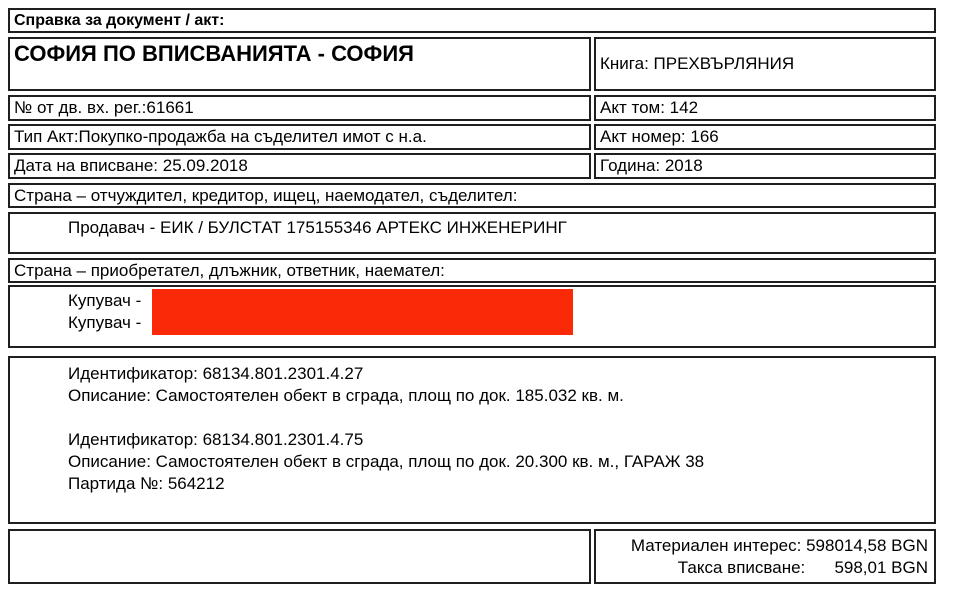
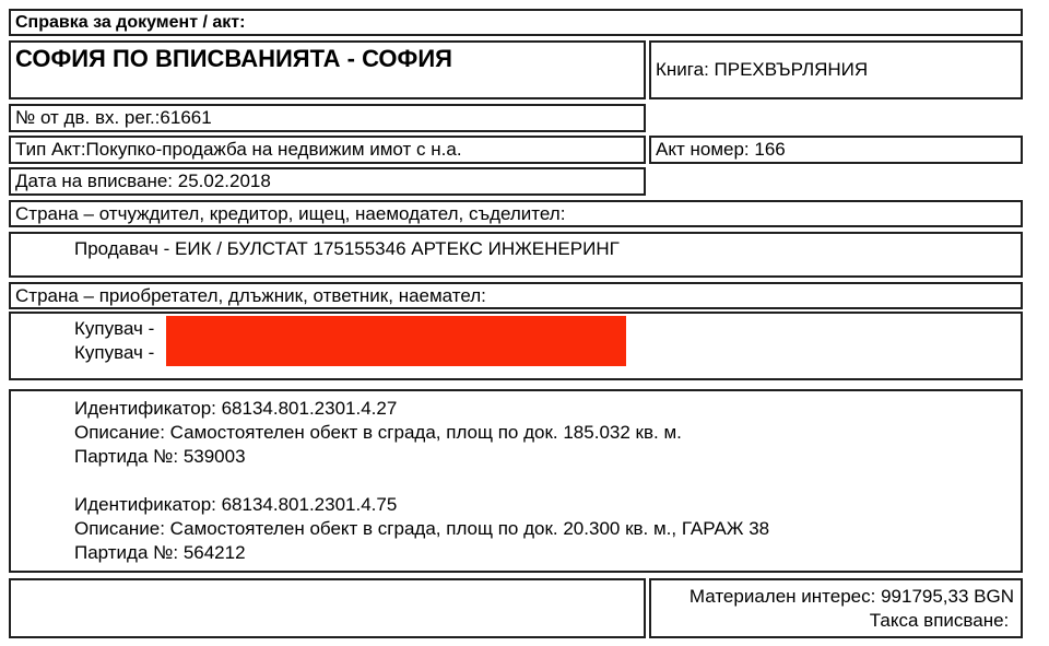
  Справка за документ / акт:
  СОФИЯ ПО ВПИСВАНИЯТА - СОФИЯ
  Книга: ПРЕХВЪРЛЯНИЯ
  № от дв. вх. рег.:61661
- Акт том: 142
- Тип Акт:Покупко-продажба на съделител имот с н.а.
+ Тип Акт:Покупко-продажба на недвижим имот с н.а.
  Акт номер: 166
- Дата на вписване: 25.09.2018
+ Дата на вписване: 25.02.2018
- Година: 2018
  Страна – отчуждител, кредитор, ищец, наемодател, съделител:
  Продавач - ЕИК / БУЛСТАТ 175155346 АРТЕКС ИНЖЕНЕРИНГ
  Страна – приобретател, длъжник, ответник, наемател:
  Купувач -
  Купувач -
  Идентификатор: 68134.801.2301.4.27
  Описание: Самостоятелен обект в сграда, площ по док. 185.032 кв. м.
+ Партида №: 539003
  Идентификатор: 68134.801.2301.4.75
  Описание: Самостоятелен обект в сграда, площ по док. 20.300 кв. м., ГАРАЖ 38
  Партида №: 564212
  Материален интерес:
- 598014,58 BGN
+ 991795,33 BGN
  Такса вписване:
- 598,01 BGN
